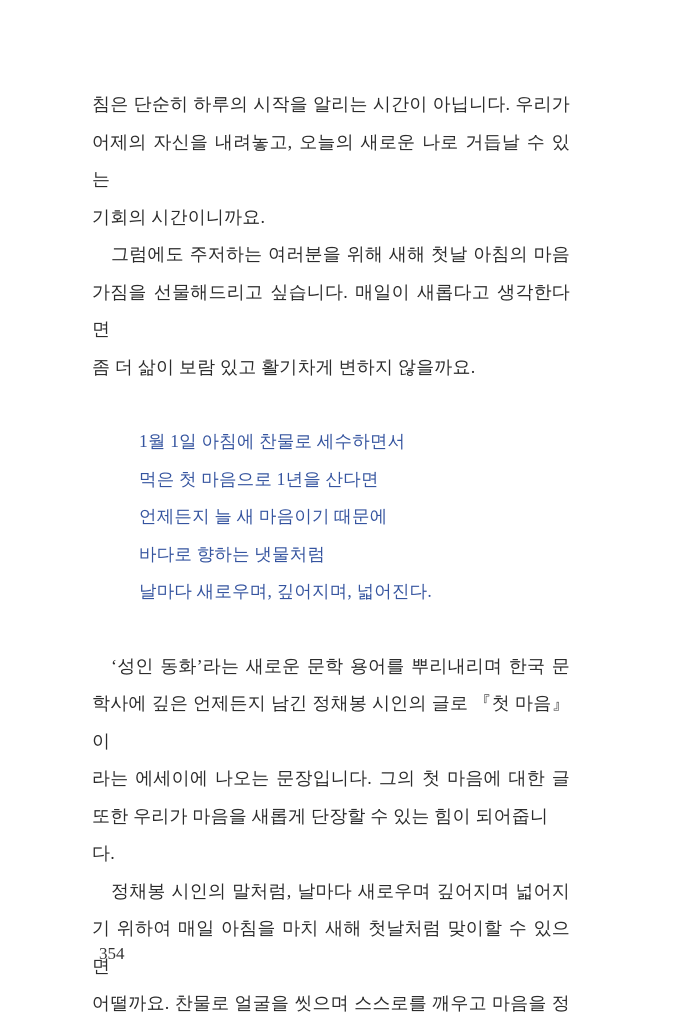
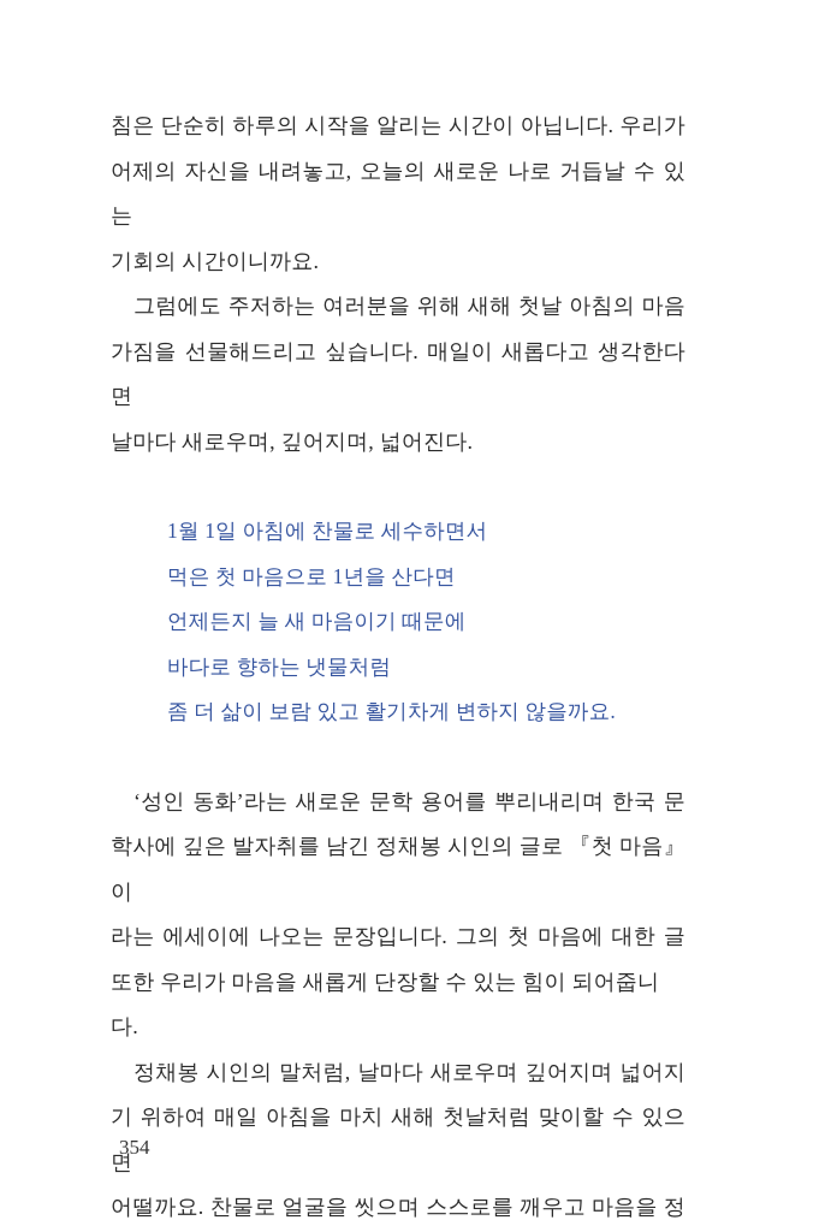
  침은 단순히 하루의 시작을 알리는 시간이 아닙니다. 우리가
  어제의 자신을 내려놓고, 오늘의 새로운 나로 거듭날 수 있는
  기회의 시간이니까요.
  그럼에도 주저하는 여러분을 위해 새해 첫날 아침의 마음
  가짐을 선물해드리고 싶습니다. 매일이 새롭다고 생각한다면
- 좀 더 삶이 보람 있고 활기차게 변하지 않을까요.
+ 날마다 새로우며, 깊어지며, 넓어진다.
  1월 1일 아침에 찬물로 세수하면서
  먹은 첫 마음으로 1년을 산다면
  언제든지 늘 새 마음이기 때문에
  바다로 향하는 냇물처럼
- 날마다 새로우며, 깊어지며, 넓어진다.
+ 좀 더 삶이 보람 있고 활기차게 변하지 않을까요.
  ‘성인 동화’라는 새로운 문학 용어를 뿌리내리며 한국 문
- 학사에 깊은 언제든지 남긴 정채봉 시인의 글로 『첫 마음』이
+ 학사에 깊은 발자취를 남긴 정채봉 시인의 글로 『첫 마음』이
  라는 에세이에 나오는 문장입니다. 그의 첫 마음에 대한 글
  또한 우리가 마음을 새롭게 단장할 수 있는 힘이 되어줍니다.
  정채봉 시인의 말처럼, 날마다 새로우며 깊어지며 넓어지
  기 위하여 매일 아침을 마치 새해 첫날처럼 맞이할 수 있으면
  어떨까요. 찬물로 얼굴을 씻으며 스스로를 깨우고 마음을 정
  354
